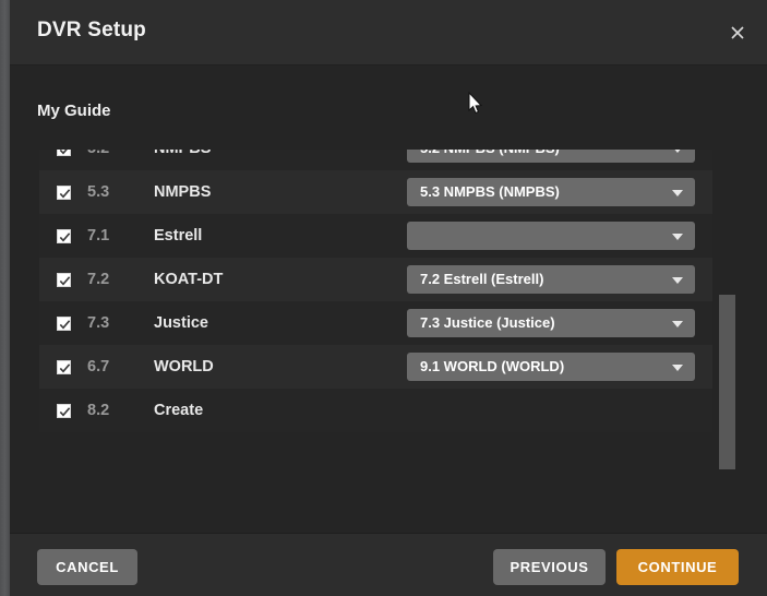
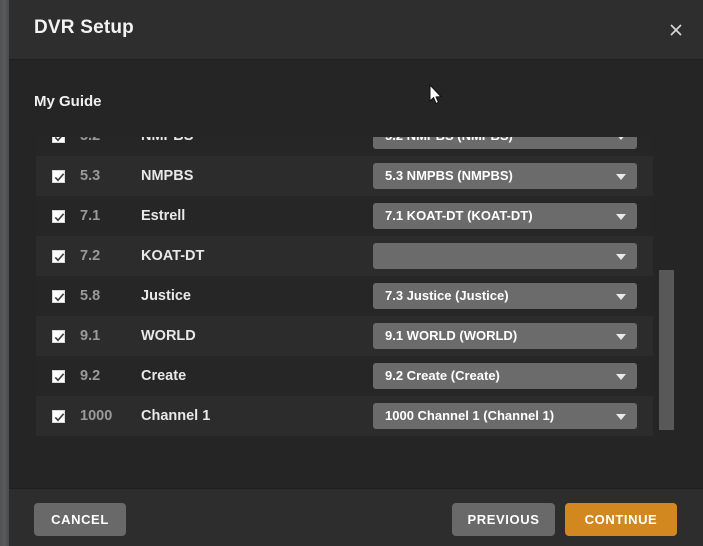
  DVR Setup
  My Guide
  5.3
  NMPBS
  5.3 NMPBS (NMPBS)
  7.1
  Estrell
+ 7.1 KOAT-DT (KOAT-DT)
  7.2
  KOAT-DT
- 7.2 Estrell (Estrell)
- 7.3
+ 5.8
  Justice
  7.3 Justice (Justice)
- 6.7
+ 9.1
  WORLD
  9.1 WORLD (WORLD)
- 8.2
+ 9.2
  Create
+ 9.2 Create (Create)
+ 1000
+ Channel 1
+ 1000 Channel 1 (Channel 1)
  CANCEL
  PREVIOUS
  CONTINUE
